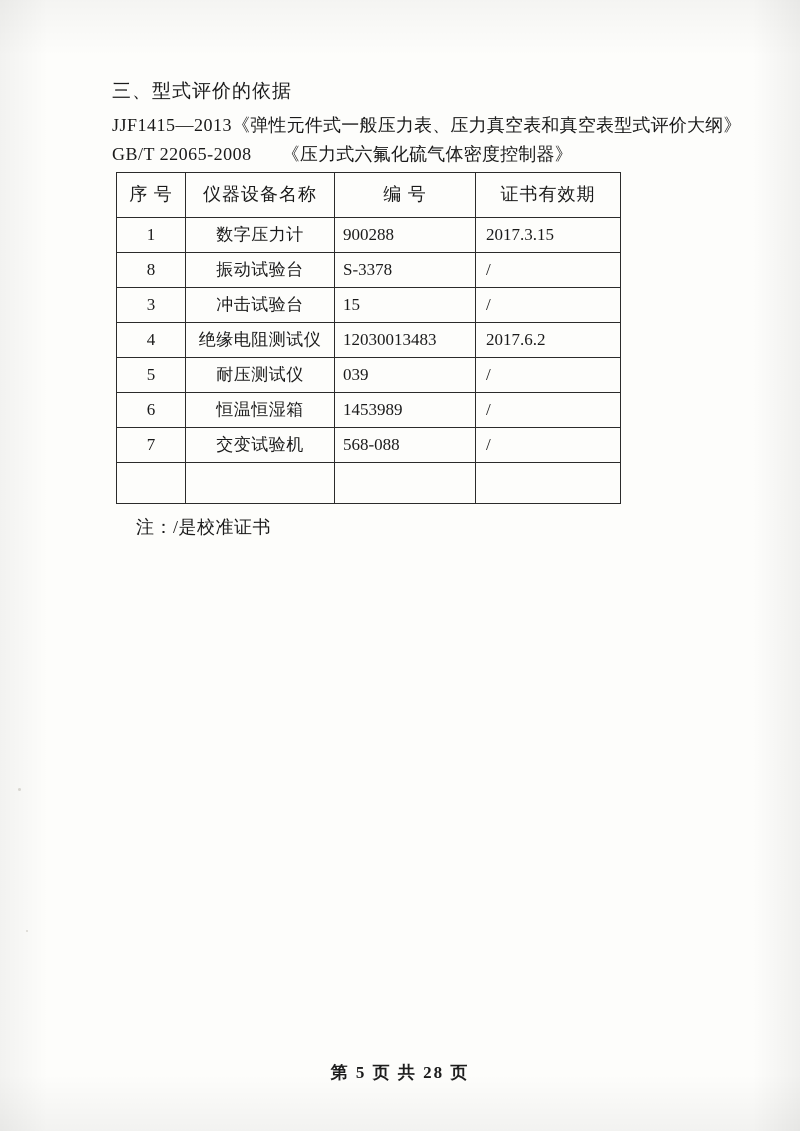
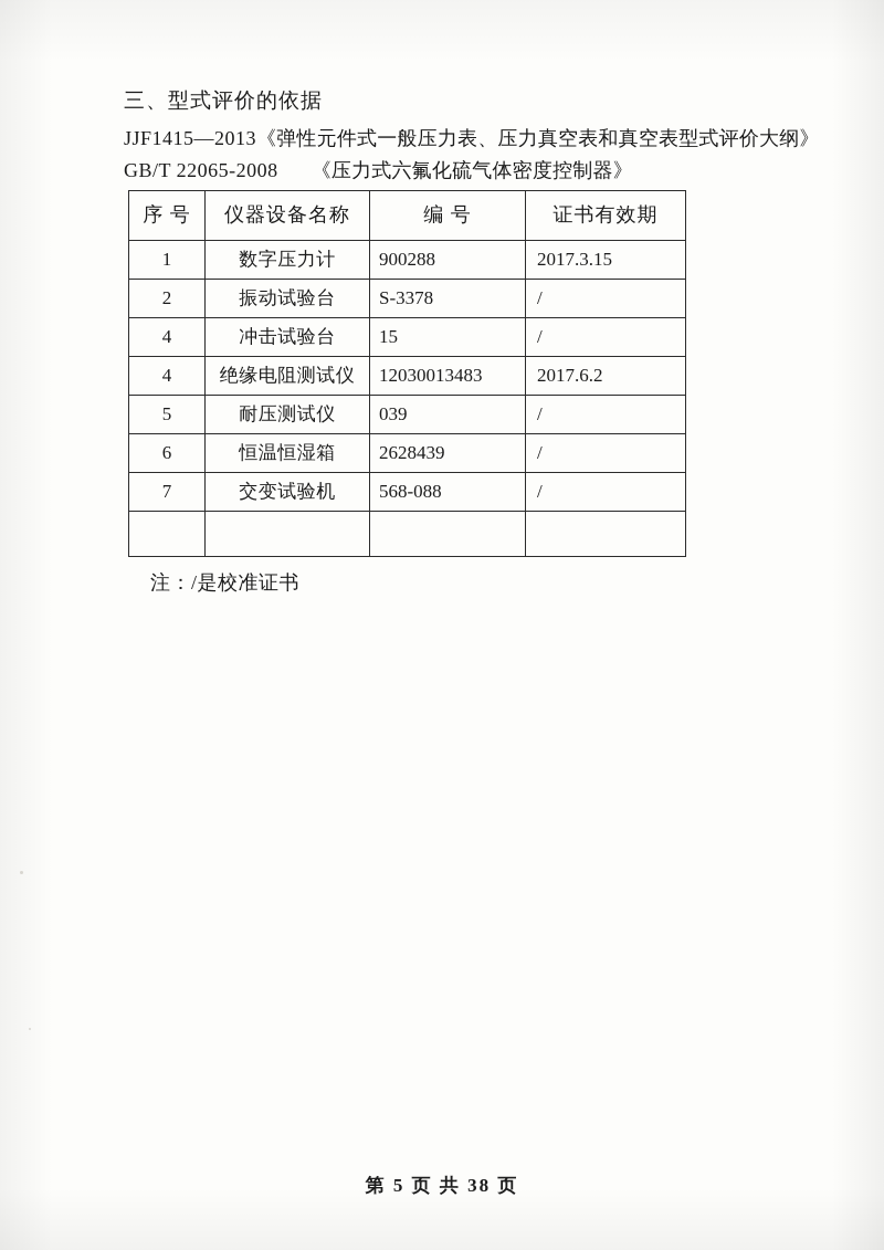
  三、型式评价的依据
  JJF1415—2013《弹性元件式一般压力表、压力真空表和真空表型式评价大纲》
  GB/T 22065-2008 《压力式六氟化硫气体密度控制器》
  序 号	仪器设备名称	编 号	证书有效期
  1	数字压力计	900288	2017.3.15
- 8	振动试验台	S-3378	/
+ 2	振动试验台	S-3378	/
- 3	冲击试验台	15	/
+ 4	冲击试验台	15	/
  4	绝缘电阻测试仪	12030013483	2017.6.2
  5	耐压测试仪	039	/
- 6	恒温恒湿箱	1453989	/
+ 6	恒温恒湿箱	2628439	/
  7	交变试验机	568-088	/
  注：/是校准证书
- 第 5 页 共 28 页
+ 第 5 页 共 38 页
